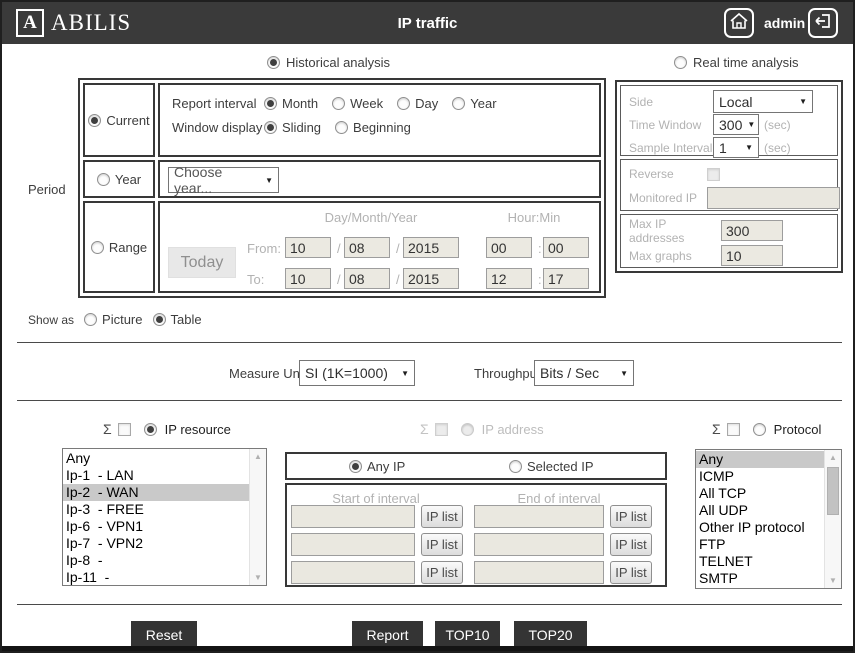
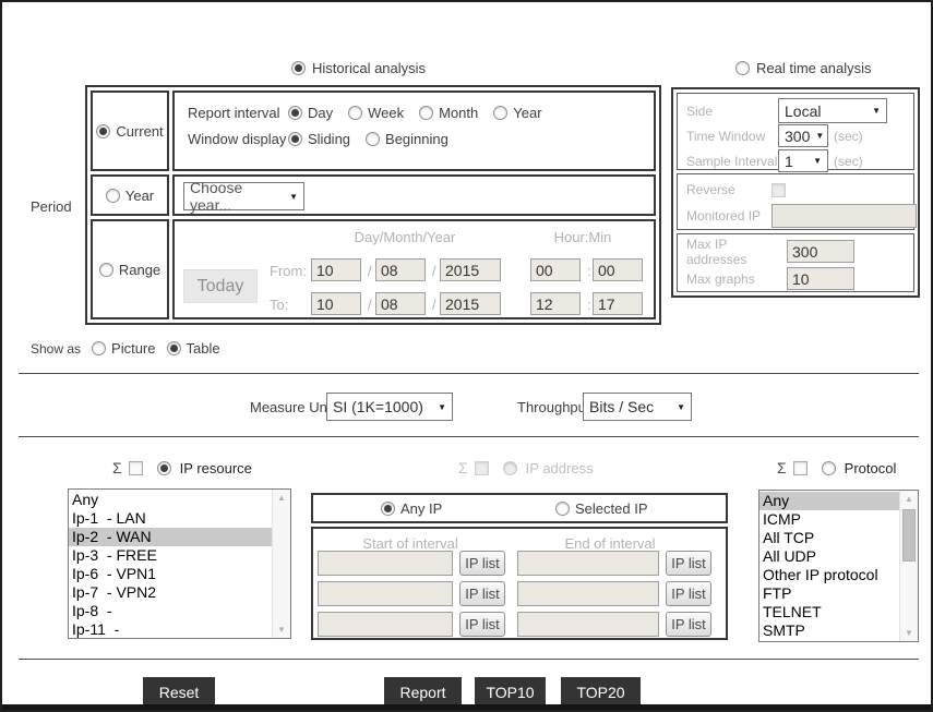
- A
- ABILIS
- IP traffic
- admin
  Historical analysis
  Real time analysis
  Period
  Current
  Report interval
- Month
+ Day
  Week
- Day
+ Month
  Year
  Window display
  Sliding
  Beginning
  Year
  Choose year...
  Range
  Day/Month/Year
  Hour:Min
  Today
  From:
  10
  /
  08
  /
  2015
  00
  :
  00
  To:
  10
  /
  08
  /
  2015
  12
  :
  17
  Side
  Local
  Time Window
  300
  (sec)
  Sample Interval
  1
  (sec)
  Reverse
  Monitored IP
  Max IP addresses
  300
  Max graphs
  10
  Show as
  Picture
  Table
  Measure Un
  SI (1K=1000)
  Throughp
  Bits / Sec
  Σ
  IP resource
  Σ
  IP address
  Σ
  Protocol
  Any
  Ip-1 - LAN
  Ip-2 - WAN
  Ip-3 - FREE
  Ip-6 - VPN1
  Ip-7 - VPN2
  Ip-8 -
  Ip-11 -
  ▲
  ▼
  Any IP
  Selected IP
  Start of interval
  End of interval
  IP list
  IP list
  IP list
  IP list
  IP list
  IP list
  Any
  ICMP
  All TCP
  All UDP
  Other IP protocol
  FTP
  TELNET
  SMTP
  ▲
  ▼
  Reset
  Report
  TOP10
  TOP20
